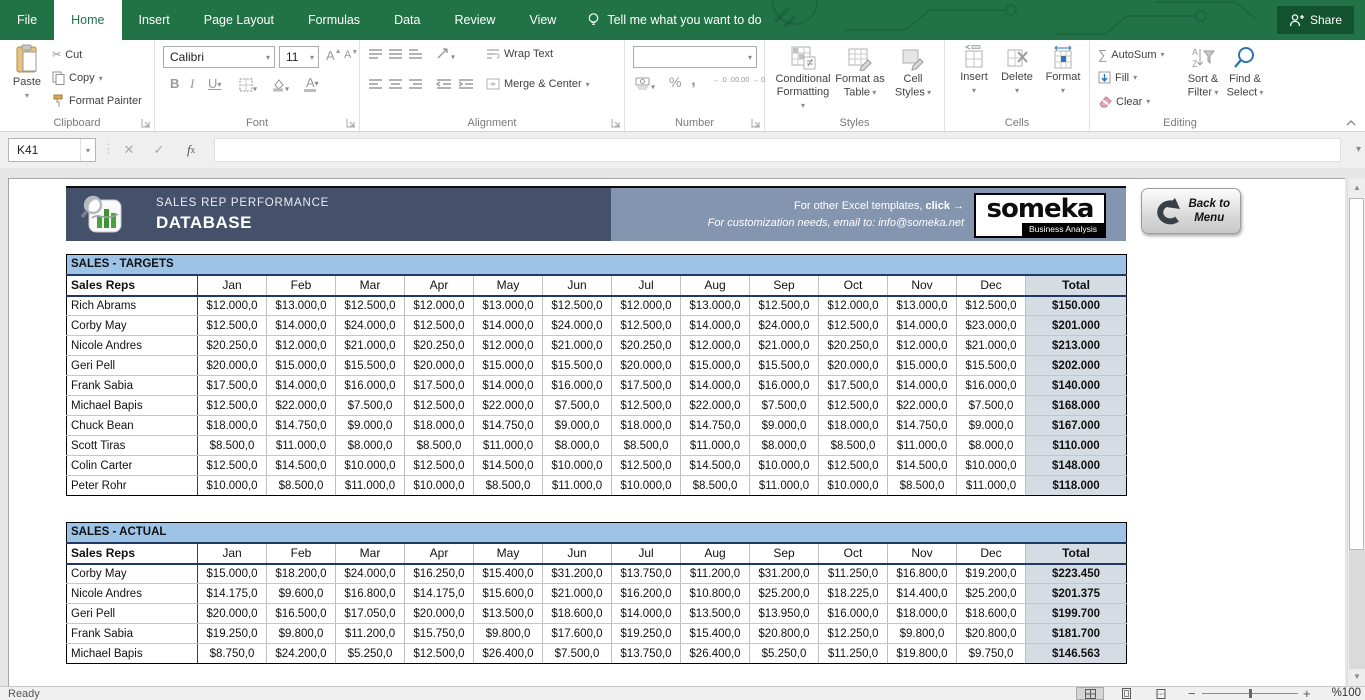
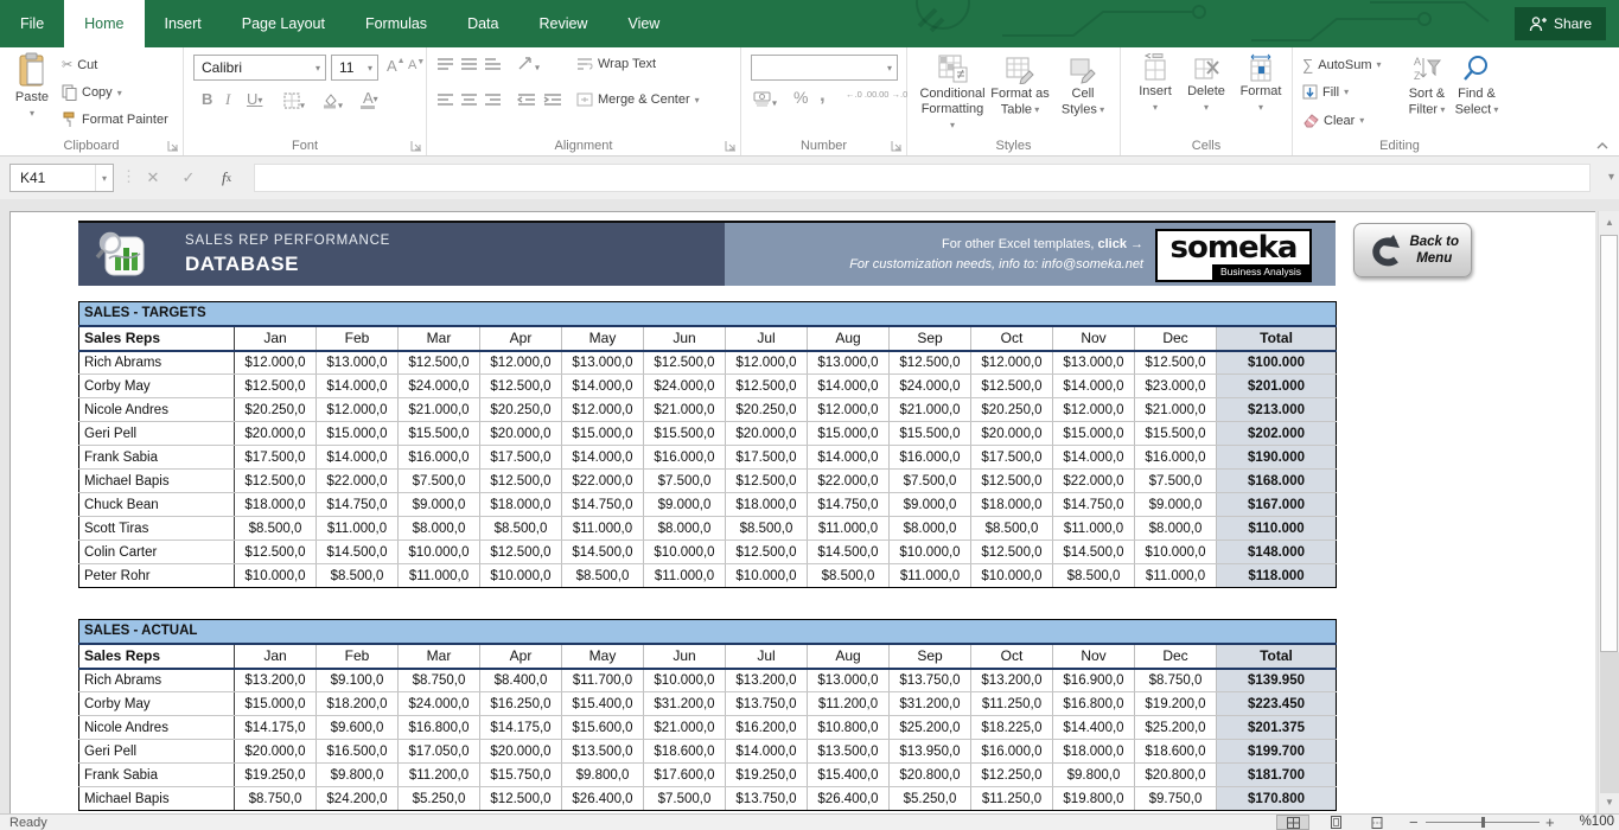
  File
  Home
  Insert
  Page Layout
  Formulas
  Data
  Review
  View
- Tell me what you want to do
  Share
  Paste
  ▾
  ✂
  Cut
  Copy
  ▾
  Format Painter
  Clipboard
  Calibri
  ▾
  11
  ▾
  B
  I
  U▾
  ▾
  ▾
  A▾
  Font
  ▾
  Wrap Text
  Merge & Center
  ▾
  Alignment
  ▾
  ▾
  %
  ,
  ←.0 .00
  .00 →.0
  Number
  Conditional
  Formatting ▾
  Format as
  Table ▾
  Cell
  Styles ▾
  Styles
  Insert
  ▾
  Delete
  ▾
  Format
  ▾
  Cells
  ∑
  AutoSum
  ▾
  Fill
  ▾
  Clear
  ▾
  A
  Z
  Sort &
  Filter ▾
  Find &
  Select ▾
  Editing
  K41
  ▾
  ⋮
  ✕
  ✓
  f
  x
  ▾
  SALES REP PERFORMANCE
  DATABASE
  For other Excel templates, click →
- For customization needs, email to: info@someka.net
+ For customization needs, info to: info@someka.net
  someka
  Business Analysis
  Back to
  Menu
  SALES - TARGETS
  Sales Reps	Jan	Feb	Mar	Apr	May	Jun	Jul	Aug	Sep	Oct	Nov	Dec	Total
- Rich Abrams	$12.000,0	$13.000,0	$12.500,0	$12.000,0	$13.000,0	$12.500,0	$12.000,0	$13.000,0	$12.500,0	$12.000,0	$13.000,0	$12.500,0	$150.000
+ Rich Abrams	$12.000,0	$13.000,0	$12.500,0	$12.000,0	$13.000,0	$12.500,0	$12.000,0	$13.000,0	$12.500,0	$12.000,0	$13.000,0	$12.500,0	$100.000
  Corby May	$12.500,0	$14.000,0	$24.000,0	$12.500,0	$14.000,0	$24.000,0	$12.500,0	$14.000,0	$24.000,0	$12.500,0	$14.000,0	$23.000,0	$201.000
  Nicole Andres	$20.250,0	$12.000,0	$21.000,0	$20.250,0	$12.000,0	$21.000,0	$20.250,0	$12.000,0	$21.000,0	$20.250,0	$12.000,0	$21.000,0	$213.000
  Geri Pell	$20.000,0	$15.000,0	$15.500,0	$20.000,0	$15.000,0	$15.500,0	$20.000,0	$15.000,0	$15.500,0	$20.000,0	$15.000,0	$15.500,0	$202.000
- Frank Sabia	$17.500,0	$14.000,0	$16.000,0	$17.500,0	$14.000,0	$16.000,0	$17.500,0	$14.000,0	$16.000,0	$17.500,0	$14.000,0	$16.000,0	$140.000
+ Frank Sabia	$17.500,0	$14.000,0	$16.000,0	$17.500,0	$14.000,0	$16.000,0	$17.500,0	$14.000,0	$16.000,0	$17.500,0	$14.000,0	$16.000,0	$190.000
  Michael Bapis	$12.500,0	$22.000,0	$7.500,0	$12.500,0	$22.000,0	$7.500,0	$12.500,0	$22.000,0	$7.500,0	$12.500,0	$22.000,0	$7.500,0	$168.000
  Chuck Bean	$18.000,0	$14.750,0	$9.000,0	$18.000,0	$14.750,0	$9.000,0	$18.000,0	$14.750,0	$9.000,0	$18.000,0	$14.750,0	$9.000,0	$167.000
  Scott Tiras	$8.500,0	$11.000,0	$8.000,0	$8.500,0	$11.000,0	$8.000,0	$8.500,0	$11.000,0	$8.000,0	$8.500,0	$11.000,0	$8.000,0	$110.000
  Colin Carter	$12.500,0	$14.500,0	$10.000,0	$12.500,0	$14.500,0	$10.000,0	$12.500,0	$14.500,0	$10.000,0	$12.500,0	$14.500,0	$10.000,0	$148.000
  Peter Rohr	$10.000,0	$8.500,0	$11.000,0	$10.000,0	$8.500,0	$11.000,0	$10.000,0	$8.500,0	$11.000,0	$10.000,0	$8.500,0	$11.000,0	$118.000
  SALES - ACTUAL
  Sales Reps	Jan	Feb	Mar	Apr	May	Jun	Jul	Aug	Sep	Oct	Nov	Dec	Total
+ Rich Abrams	$13.200,0	$9.100,0	$8.750,0	$8.400,0	$11.700,0	$10.000,0	$13.200,0	$13.000,0	$13.750,0	$13.200,0	$16.900,0	$8.750,0	$139.950
  Corby May	$15.000,0	$18.200,0	$24.000,0	$16.250,0	$15.400,0	$31.200,0	$13.750,0	$11.200,0	$31.200,0	$11.250,0	$16.800,0	$19.200,0	$223.450
  Nicole Andres	$14.175,0	$9.600,0	$16.800,0	$14.175,0	$15.600,0	$21.000,0	$16.200,0	$10.800,0	$25.200,0	$18.225,0	$14.400,0	$25.200,0	$201.375
  Geri Pell	$20.000,0	$16.500,0	$17.050,0	$20.000,0	$13.500,0	$18.600,0	$14.000,0	$13.500,0	$13.950,0	$16.000,0	$18.000,0	$18.600,0	$199.700
  Frank Sabia	$19.250,0	$9.800,0	$11.200,0	$15.750,0	$9.800,0	$17.600,0	$19.250,0	$15.400,0	$20.800,0	$12.250,0	$9.800,0	$20.800,0	$181.700
- Michael Bapis	$8.750,0	$24.200,0	$5.250,0	$12.500,0	$26.400,0	$7.500,0	$13.750,0	$26.400,0	$5.250,0	$11.250,0	$19.800,0	$9.750,0	$146.563
+ Michael Bapis	$8.750,0	$24.200,0	$5.250,0	$12.500,0	$26.400,0	$7.500,0	$13.750,0	$26.400,0	$5.250,0	$11.250,0	$19.800,0	$9.750,0	$170.800
  ▲
  ▼
  Ready
  −
  +
  %100
